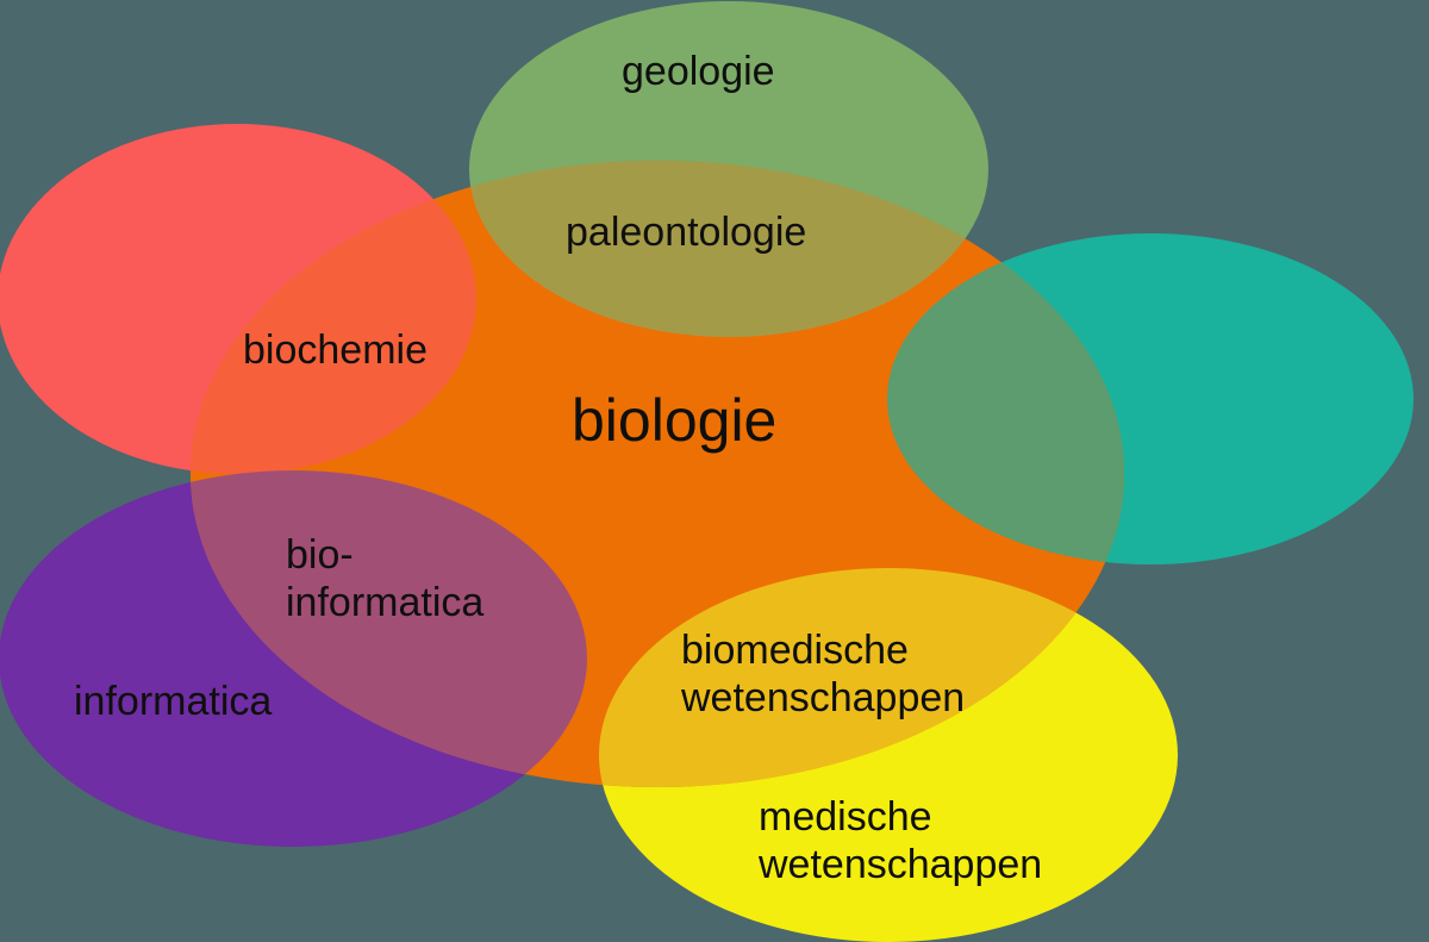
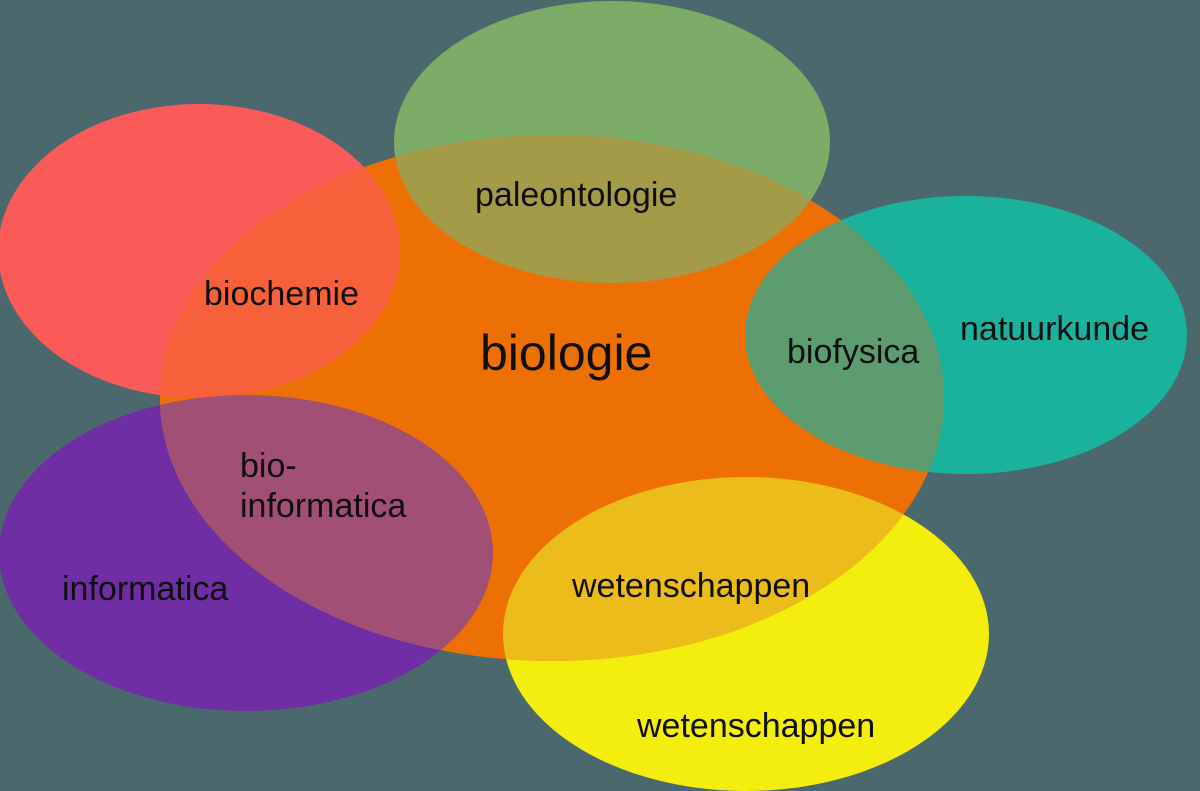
- geologie
  paleontologie
  biochemie
  biologie
+ biofysica
+ natuurkunde
  bio-
  informatica
  informatica
- biomedische
  wetenschappen
- medische
  wetenschappen
